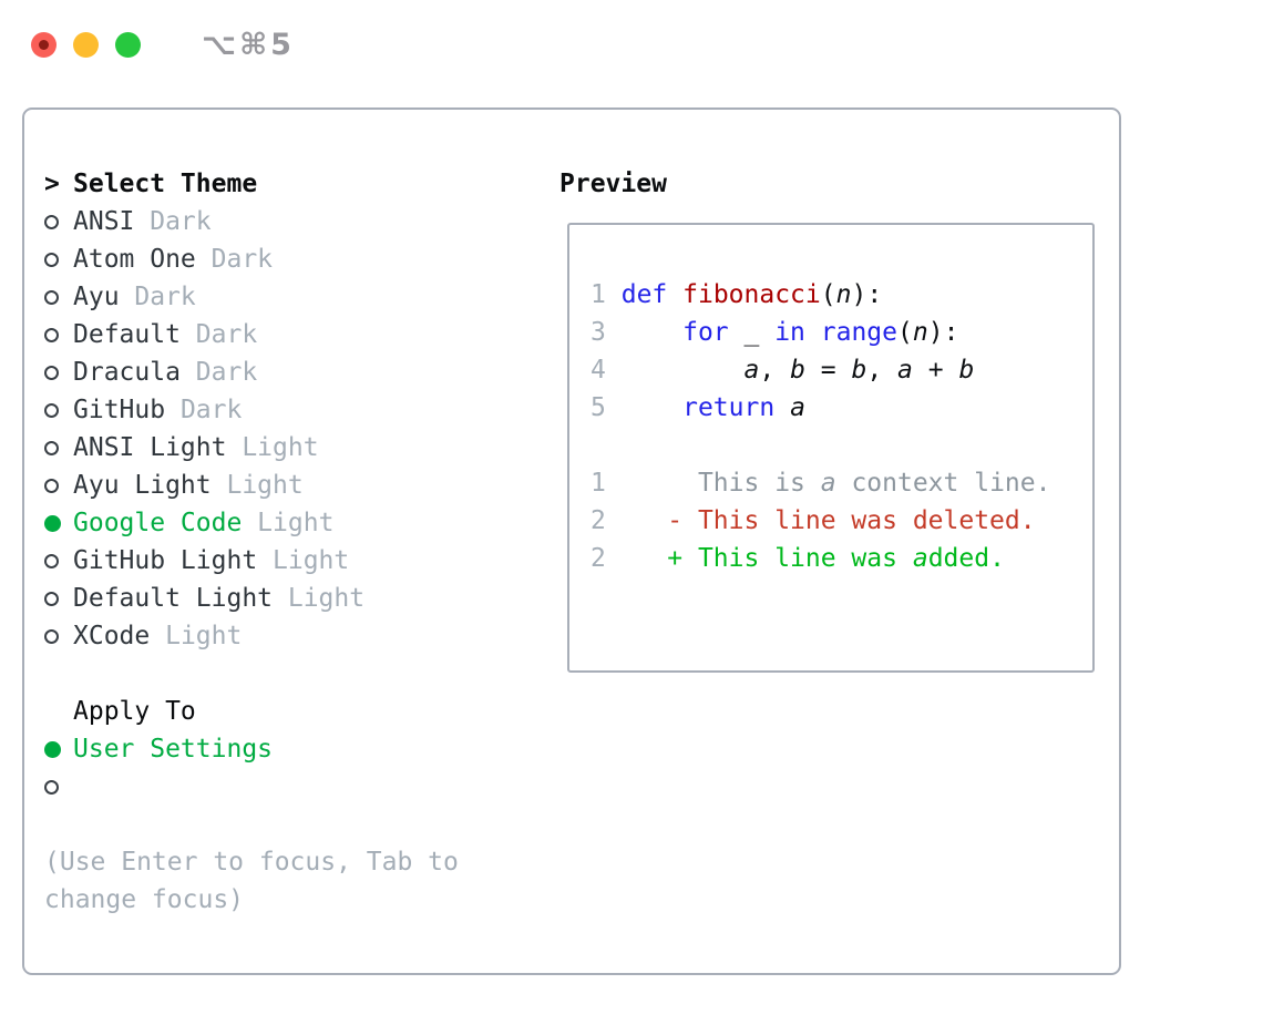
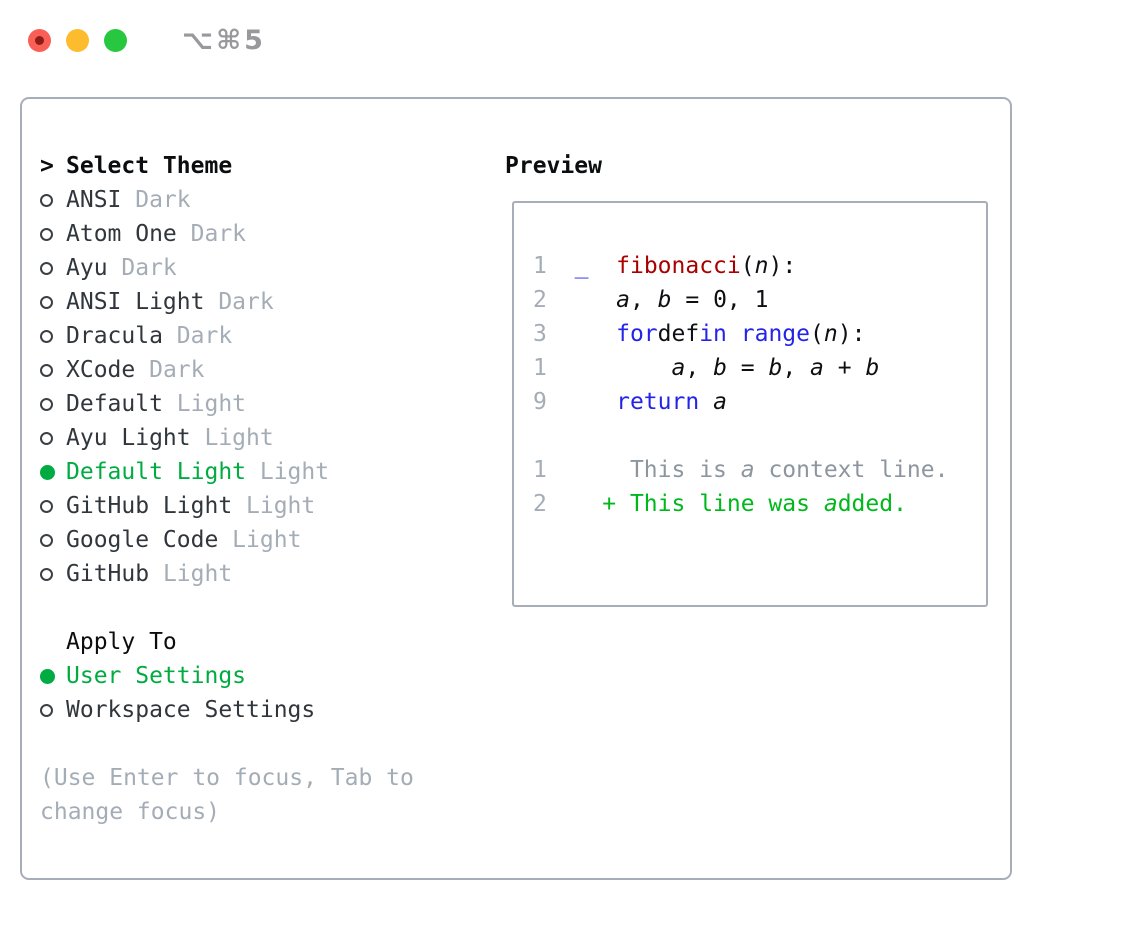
  ⌥⌘5
  >
  Select Theme
  ANSI
  Dark
  Atom One
  Dark
  Ayu
  Dark
- Default
+ ANSI Light
  Dark
  Dracula
  Dark
- GitHub
+ XCode
  Dark
- ANSI Light
+ Default
  Light
  Ayu Light
  Light
- Google Code
+ Default Light
  Light
  GitHub Light
  Light
- Default Light
+ Google Code
  Light
- XCode
+ GitHub
  Light
  Apply To
  User Settings
+ Workspace Settings
  (Use Enter to focus, Tab to change focus)
  Preview
- 1 def fibonacci(n):
+ 1 _ fibonacci(n):
+ 2 a, b = 0, 1
- 3 for _ in range(n):
+ 3 fordefin range(n):
- 4 a, b = b, a + b
+ 1 a, b = b, a + b
- 5 return a
+ 9 return a
  1 This is a context line.
- 2 - This line was deleted.
  2 + This line was added.
